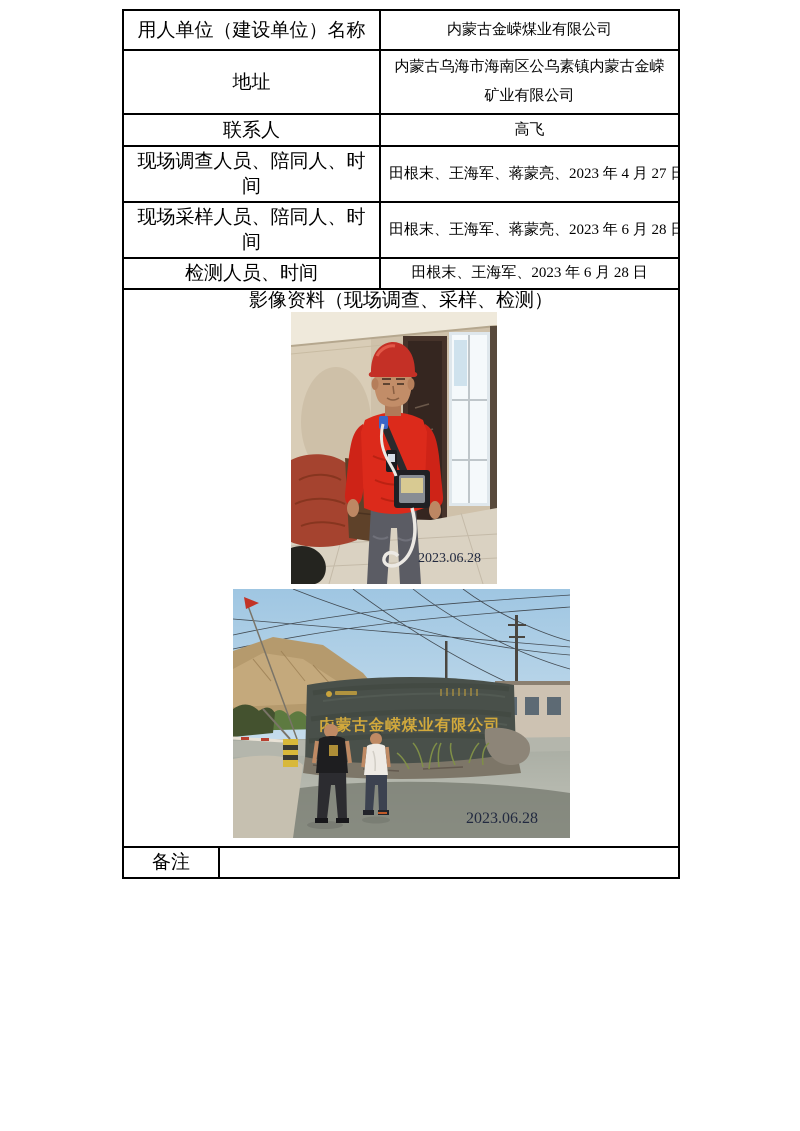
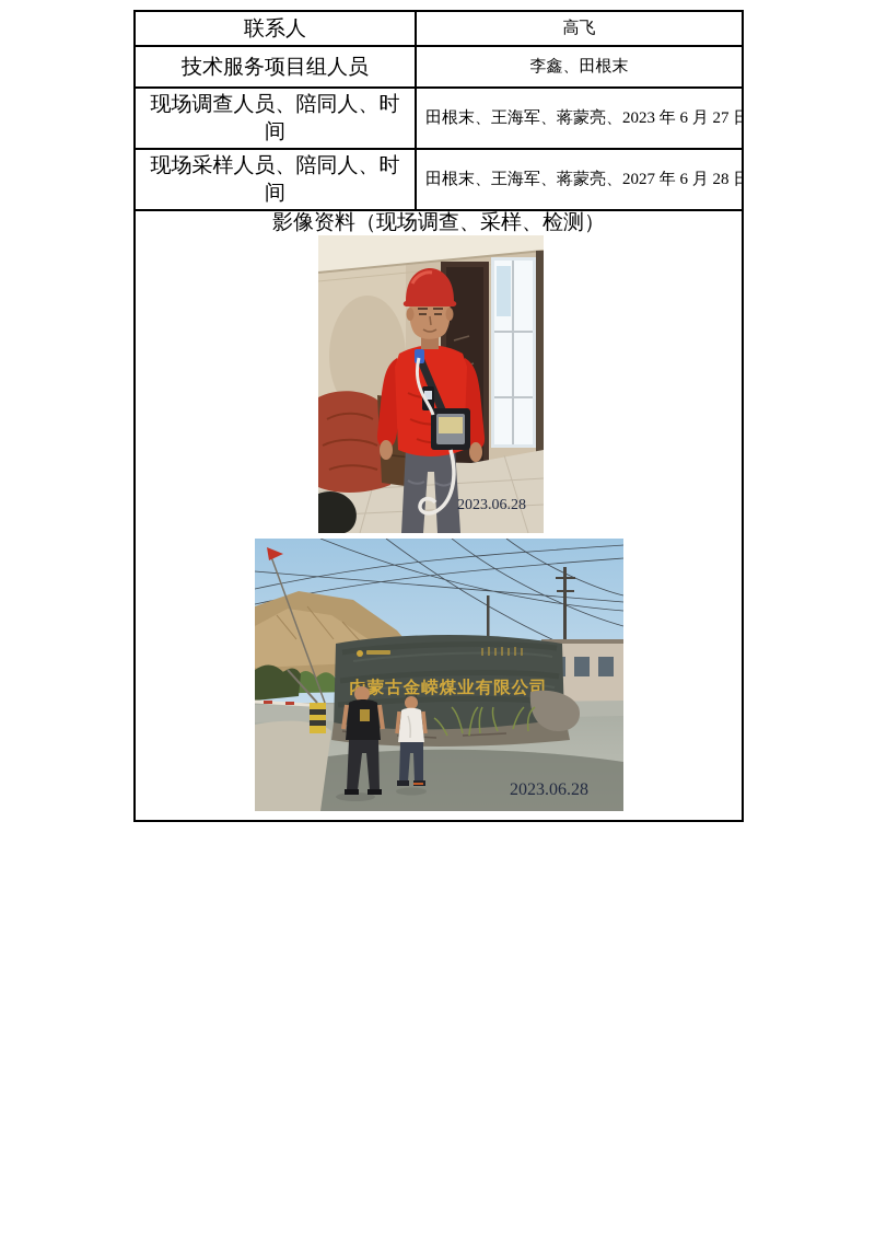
- 用人单位（建设单位）名称	内蒙古金嵘煤业有限公司
- 地址	内蒙古乌海市海南区公乌素镇内蒙古金嵘矿业有限公司
  联系人	高飞
+ 技术服务项目组人员	李鑫、田根末
- 现场调查人员、陪同人、时间	田根末、王海军、蒋蒙亮、2023 年 4 月 27 日
+ 现场调查人员、陪同人、时间	田根末、王海军、蒋蒙亮、2023 年 6 月 27 日
- 现场采样人员、陪同人、时间	田根末、王海军、蒋蒙亮、2023 年 6 月 28 日
+ 现场采样人员、陪同人、时间	田根末、王海军、蒋蒙亮、2027 年 6 月 28 日
- 检测人员、时间	田根末、王海军、2023 年 6 月 28 日
  影像资料（现场调查、采样、检测） 2023.06.28 蒙古金嵘煤业有限公司 2023.06.28
- 备注
